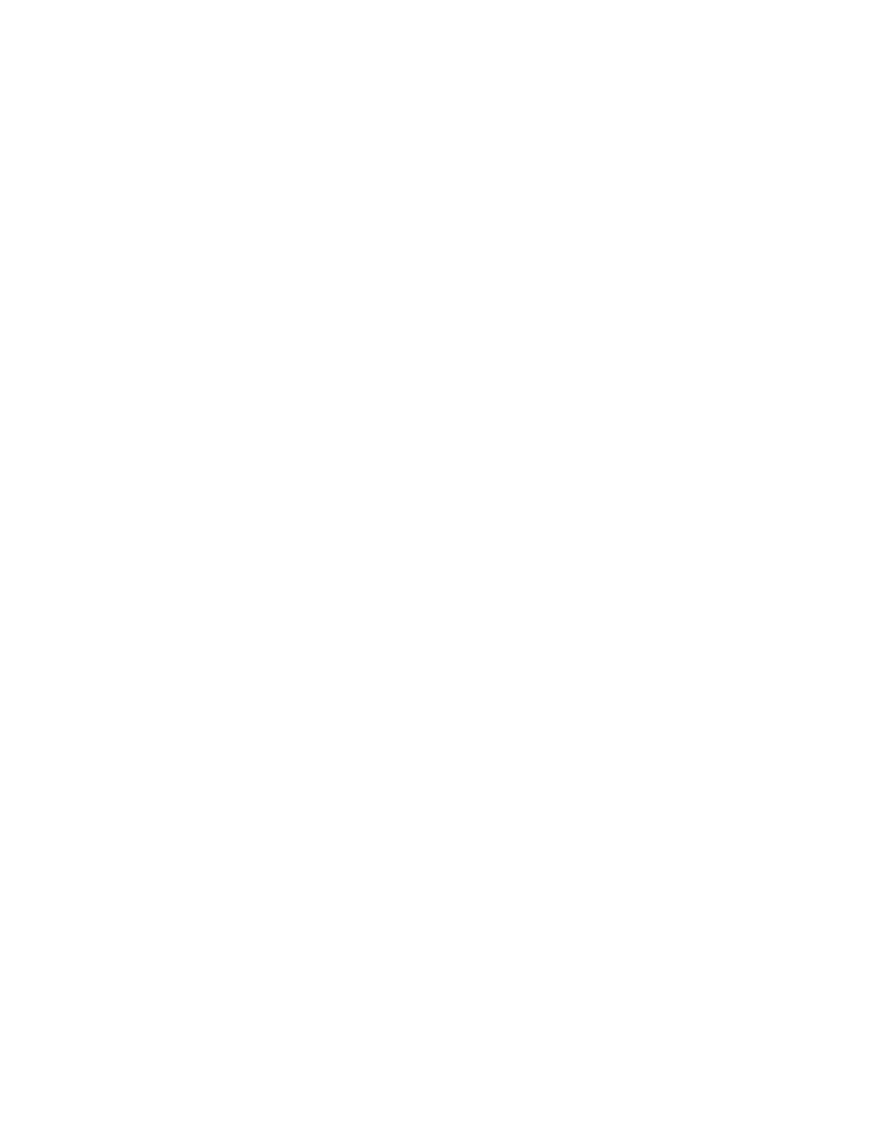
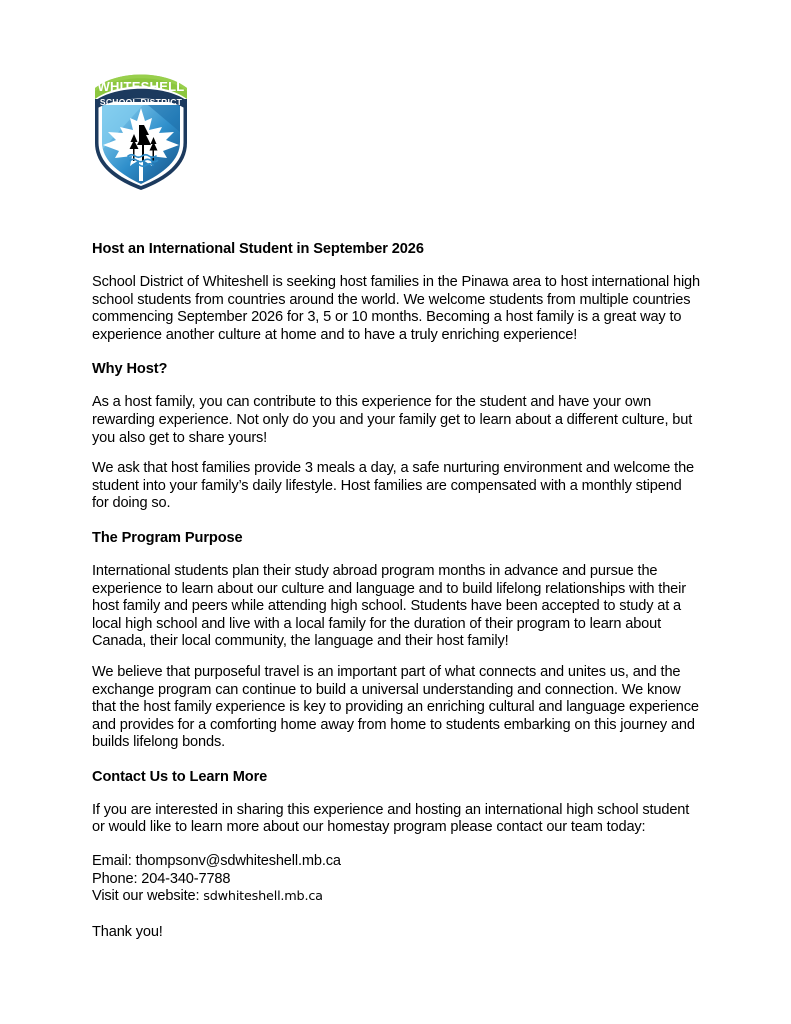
+ WHITESHELL
+ SCHOOL DISTRICT
+ Host an International Student in September 2026
+ School District of Whiteshell is seeking host families in the Pinawa area to host international high school students from countries around the world. We welcome students from multiple countries commencing September 2026 for 3, 5 or 10 months. Becoming a host family is a great way to experience another culture at home and to have a truly enriching experience!
+ Why Host?
+ As a host family, you can contribute to this experience for the student and have your own rewarding experience. Not only do you and your family get to learn about a different culture, but you also get to share yours!
+ We ask that host families provide 3 meals a day, a safe nurturing environment and welcome the student into your family’s daily lifestyle. Host families are compensated with a monthly stipend for doing so.
+ The Program Purpose
+ International students plan their study abroad program months in advance and pursue the experience to learn about our culture and language and to build lifelong relationships with their host family and peers while attending high school. Students have been accepted to study at a local high school and live with a local family for the duration of their program to learn about Canada, their local community, the language and their host family!
+ We believe that purposeful travel is an important part of what connects and unites us, and the exchange program can continue to build a universal understanding and connection. We know that the host family experience is key to providing an enriching cultural and language experience and provides for a comforting home away from home to students embarking on this journey and builds lifelong bonds.
+ Contact Us to Learn More
+ If you are interested in sharing this experience and hosting an international high school student or would like to learn more about our homestay program please contact our team today:
+ Email: thompsonv@sdwhiteshell.mb.ca
+ Phone: 204-340-7788
+ Visit our website: sdwhiteshell.mb.ca
+ Thank you!
